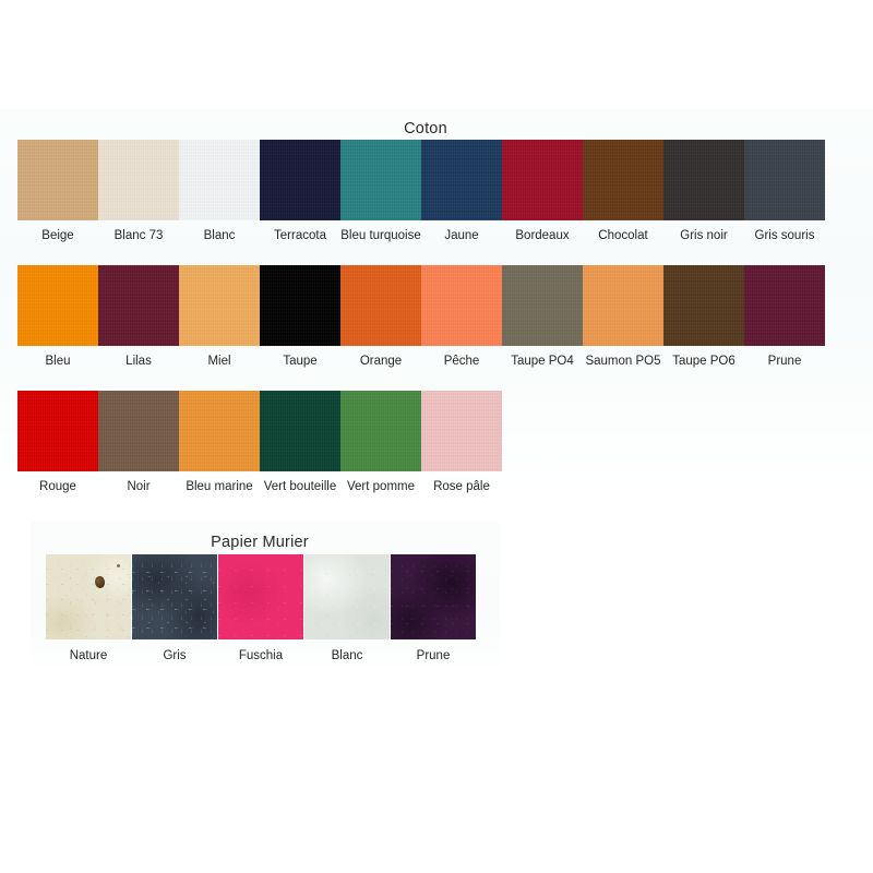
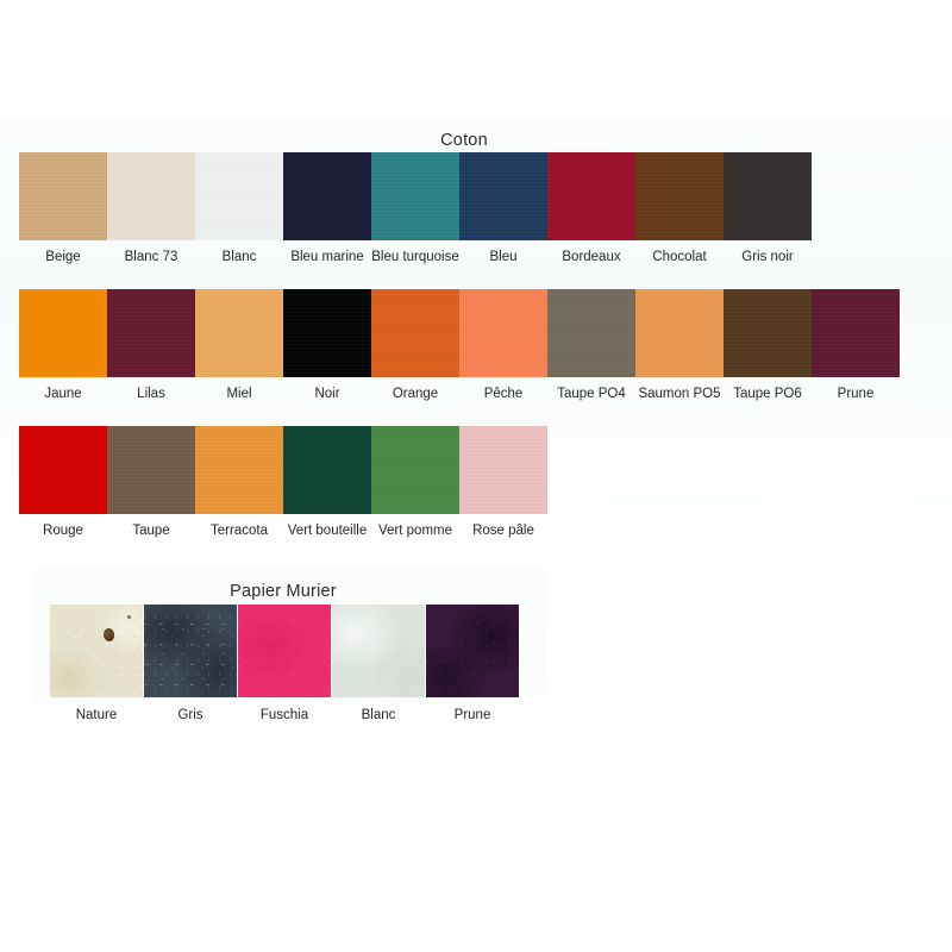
  Coton
  Beige
  Blanc 73
  Blanc
- Terracota
+ Bleu marine
  Bleu turquoise
- Jaune
+ Bleu
  Bordeaux
  Chocolat
  Gris noir
- Gris souris
- Bleu
+ Jaune
  Lilas
  Miel
- Taupe
+ Noir
  Orange
  Pêche
  Taupe PO4
  Saumon PO5
  Taupe PO6
  Prune
  Rouge
- Noir
+ Taupe
- Bleu marine
+ Terracota
  Vert bouteille
  Vert pomme
  Rose pâle
  Papier Murier
  Nature
  Gris
  Fuschia
  Blanc
  Prune
